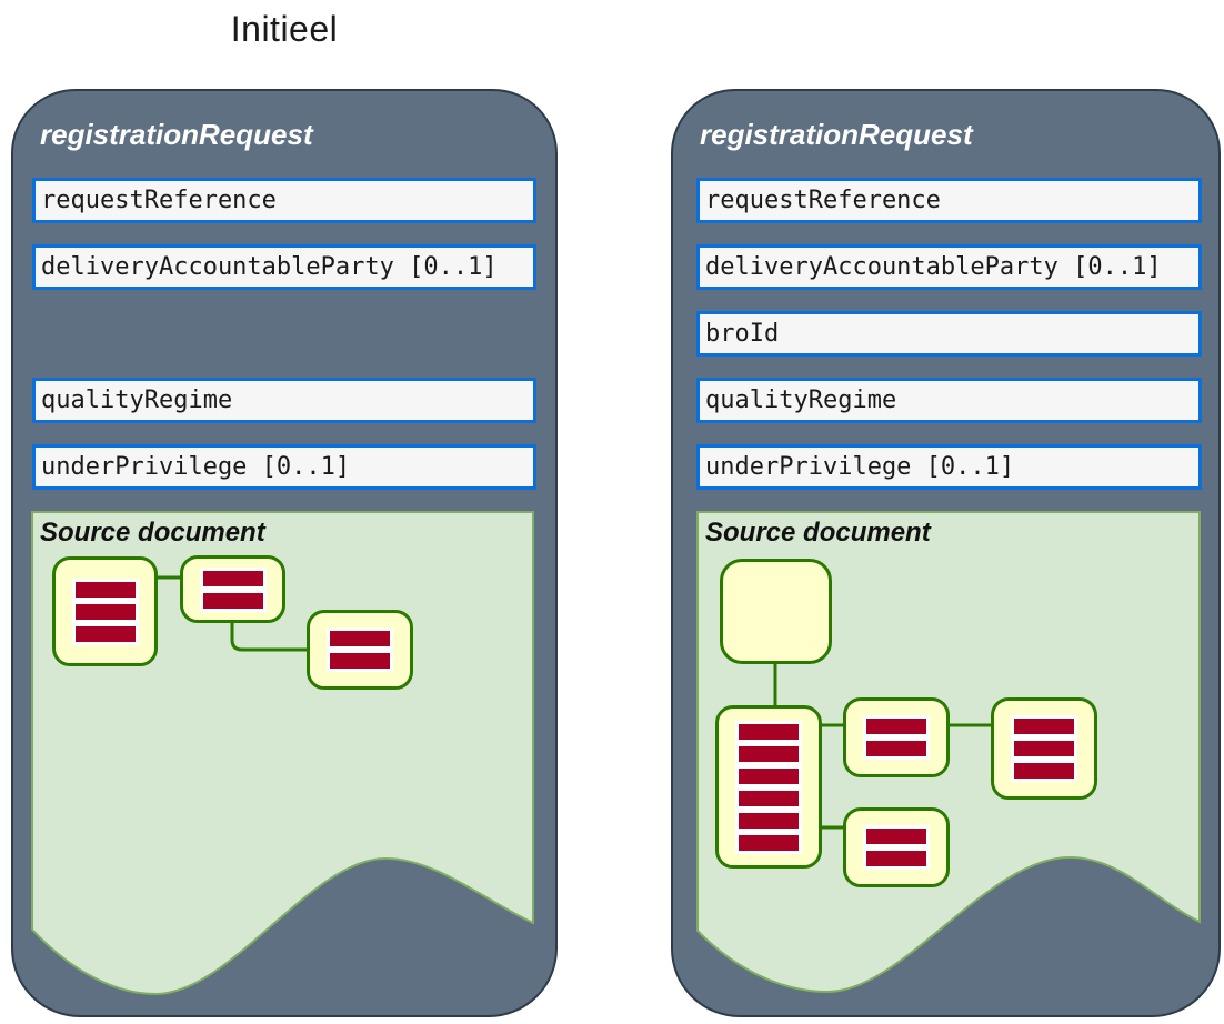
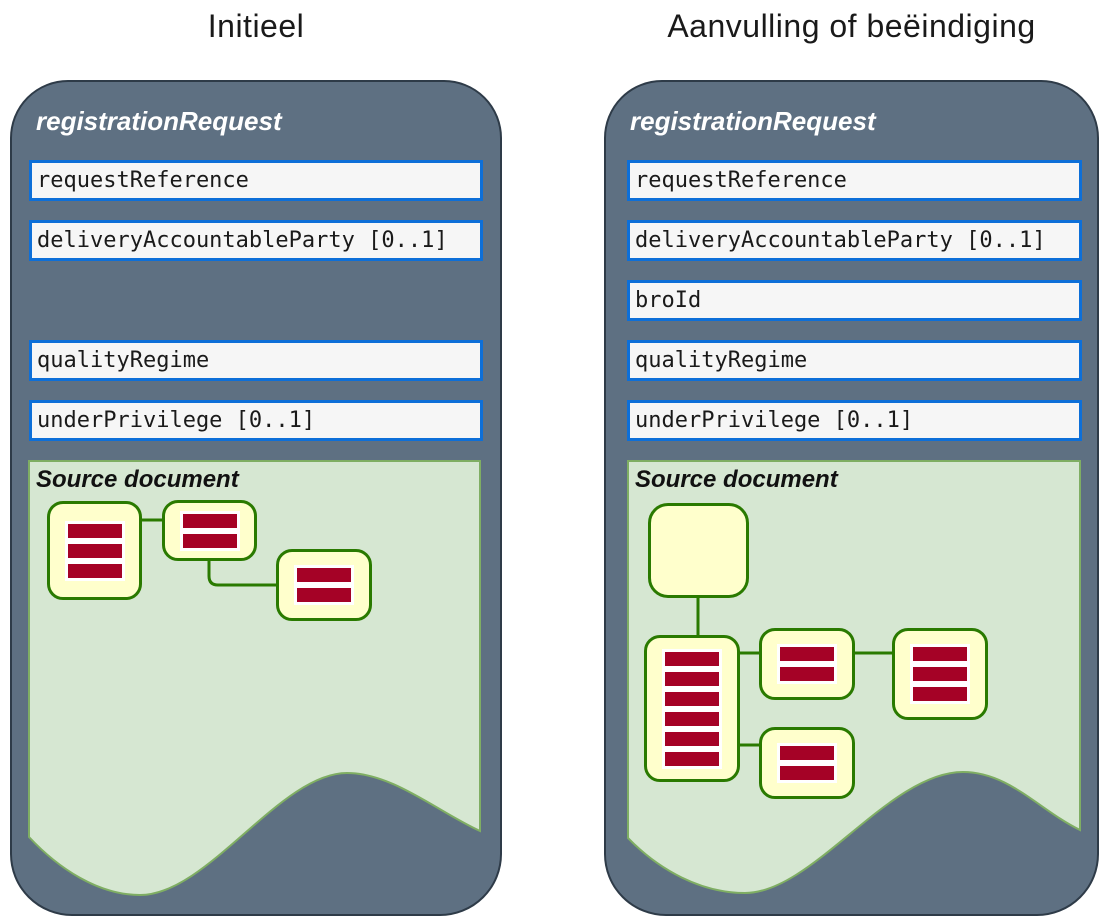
  Initieel
+ Aanvulling of beëindiging
  registrationRequest
  requestReference
  deliveryAccountableParty [0..1]
  qualityRegime
  underPrivilege [0..1]
  Source document
  registrationRequest
  requestReference
  deliveryAccountableParty [0..1]
  broId
  qualityRegime
  underPrivilege [0..1]
  Source document
